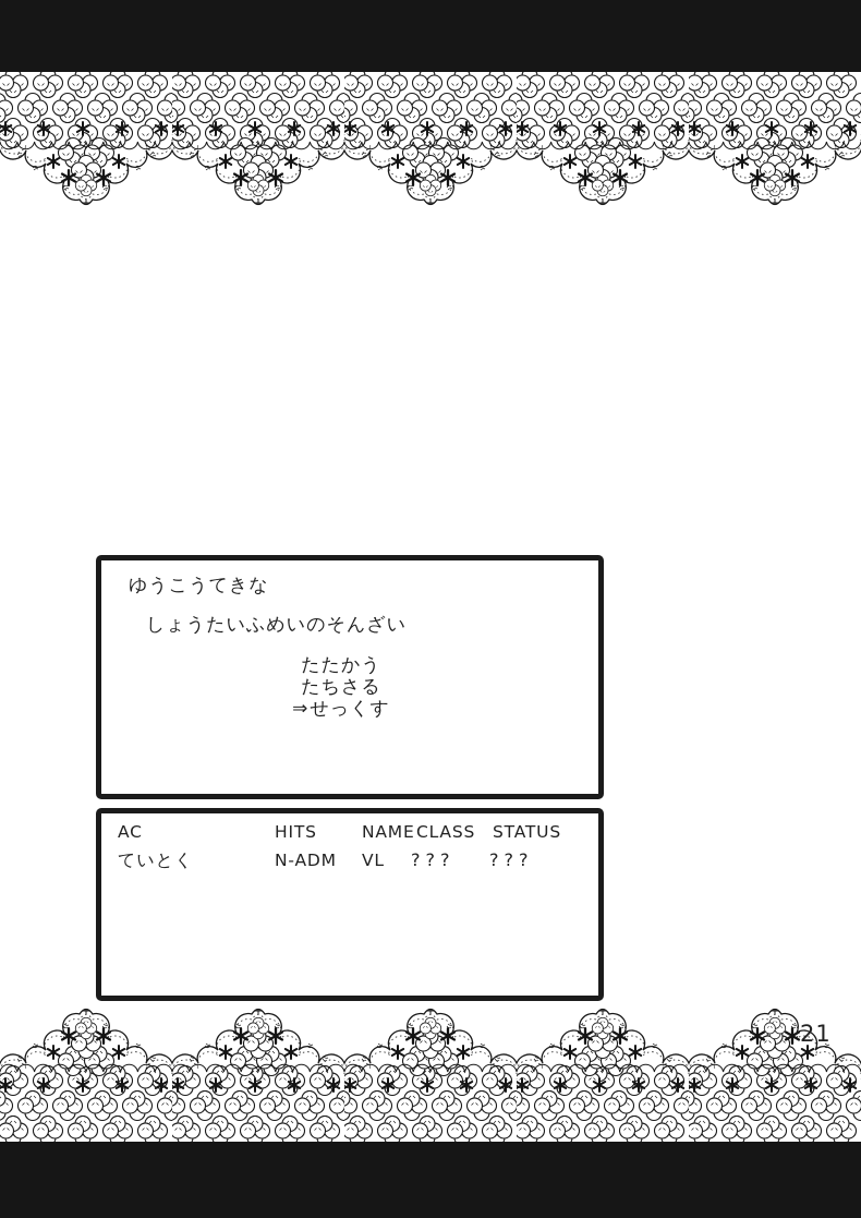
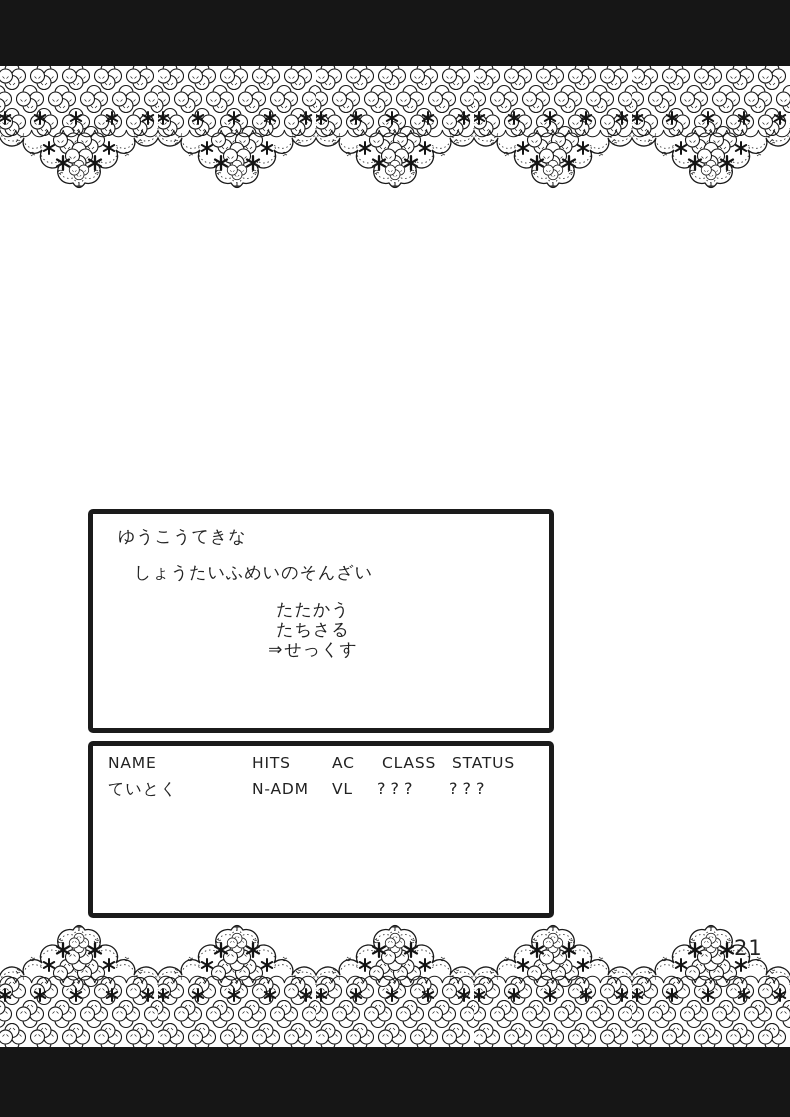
  ゆうこうてきな
  しょうたいふめいのそんざい
  たたかう
  たちさる
  ⇒せっくす
- AC
+ NAME
  HITS
- NAME
+ AC
  CLASS
  STATUS
  ていとく
  N-ADM
  VL
  ???
  ???
